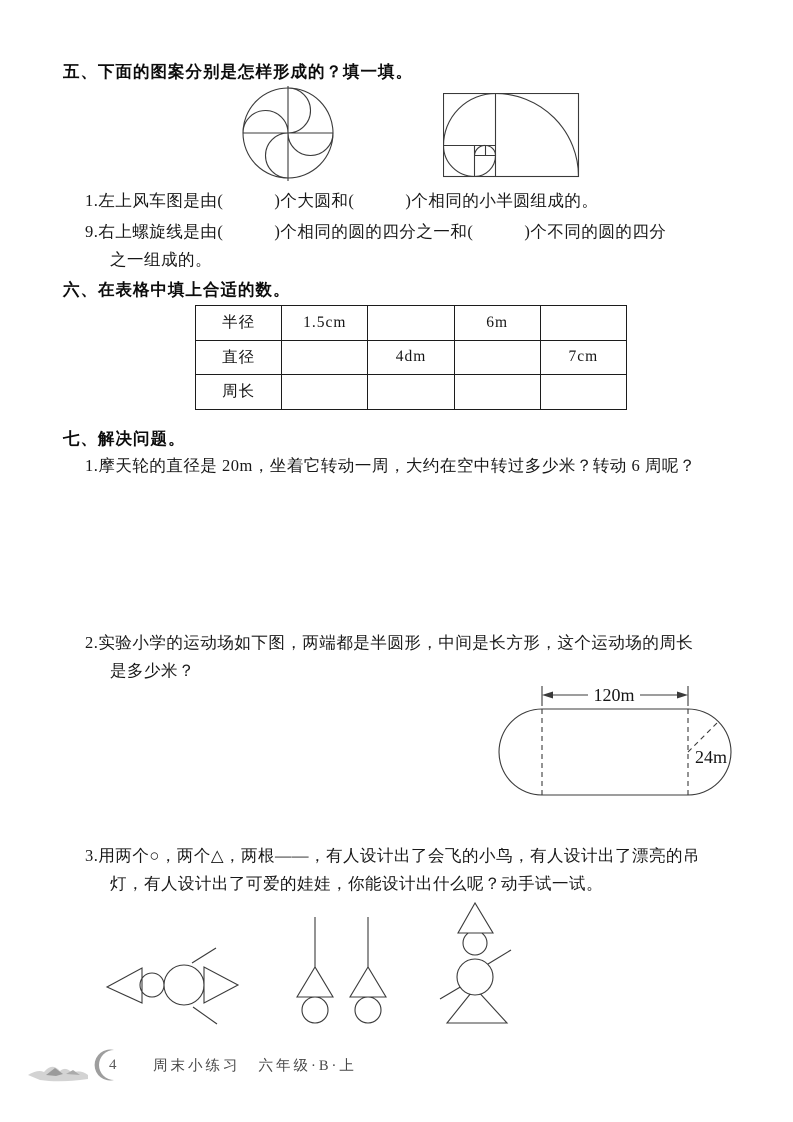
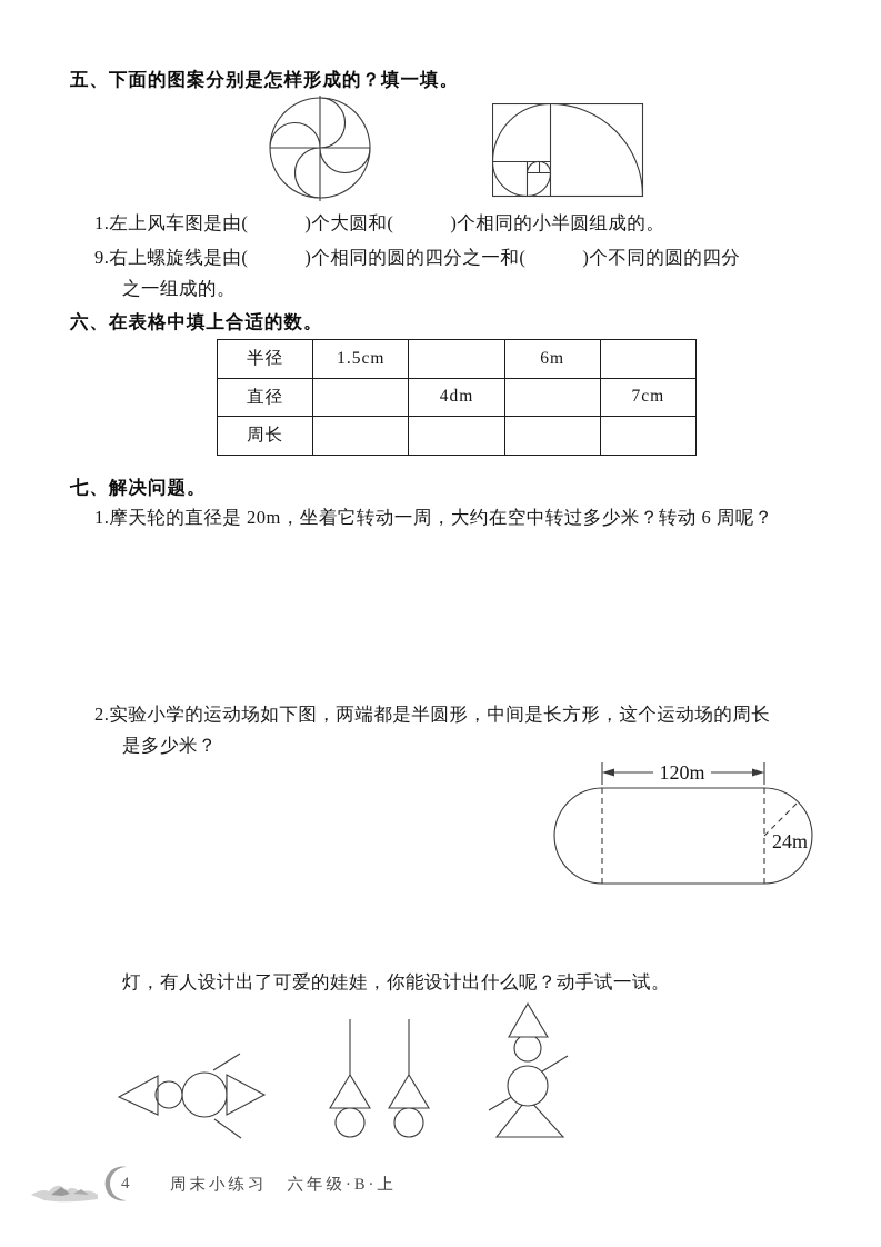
  五、下面的图案分别是怎样形成的？填一填。
  1.左上风车图是由( )个大圆和( )个相同的小半圆组成的。
  9.右上螺旋线是由( )个相同的圆的四分之一和( )个不同的圆的四分
  之一组成的。
  六、在表格中填上合适的数。
  半径	1.5cm		6m
  直径		4dm		7cm
  周长
  七、解决问题。
  1.摩天轮的直径是 20m，坐着它转动一周，大约在空中转过多少米？转动 6 周呢？
  2.实验小学的运动场如下图，两端都是半圆形，中间是长方形，这个运动场的周长
  是多少米？
  120m
  24m
- 3.用两个○，两个△，两根——，有人设计出了会飞的小鸟，有人设计出了漂亮的吊
  灯，有人设计出了可爱的娃娃，你能设计出什么呢？动手试一试。
  4
  周末小练习 六年级·B·上
